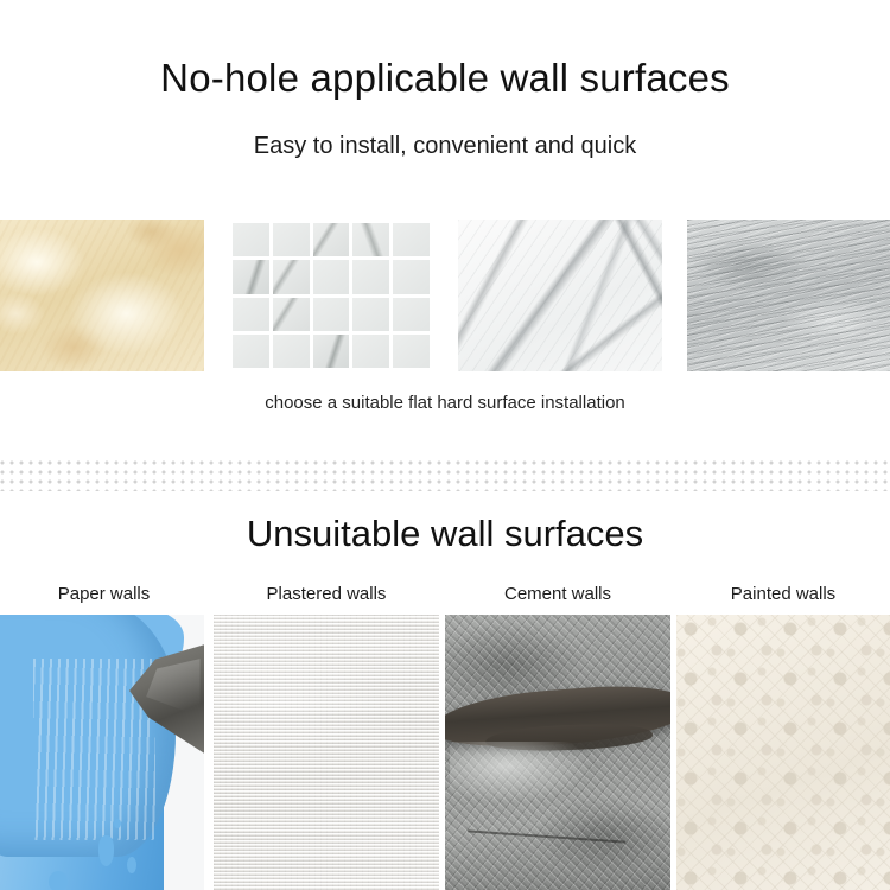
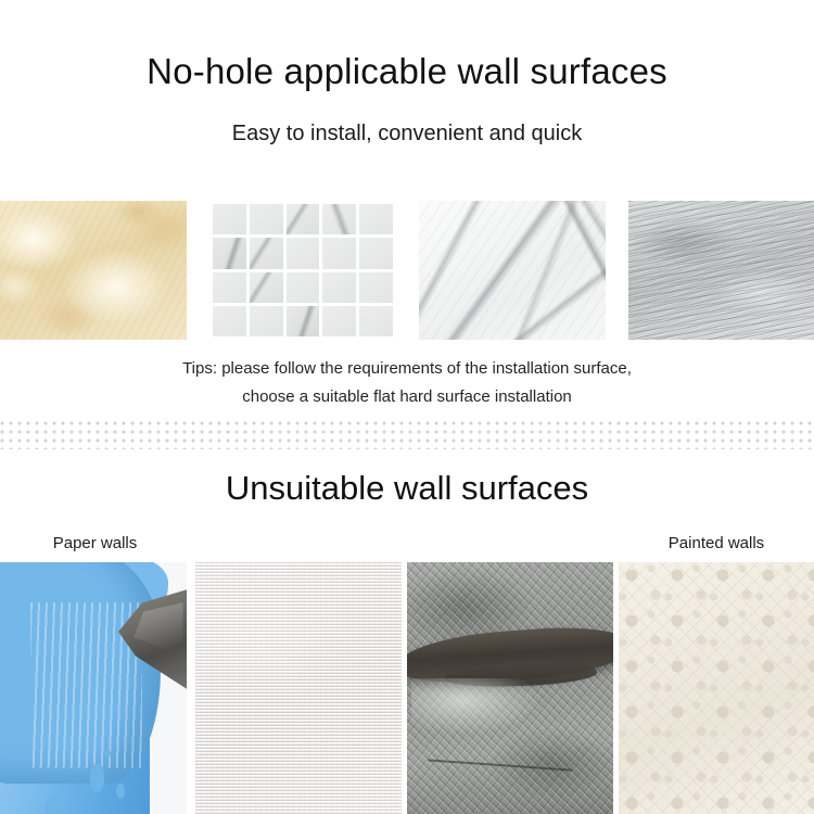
  No-hole applicable wall surfaces
  Easy to install, convenient and quick
+ Tips: please follow the requirements of the installation surface,
  choose a suitable flat hard surface installation
  Unsuitable wall surfaces
  Paper walls
- Plastered walls
- Cement walls
  Painted walls
